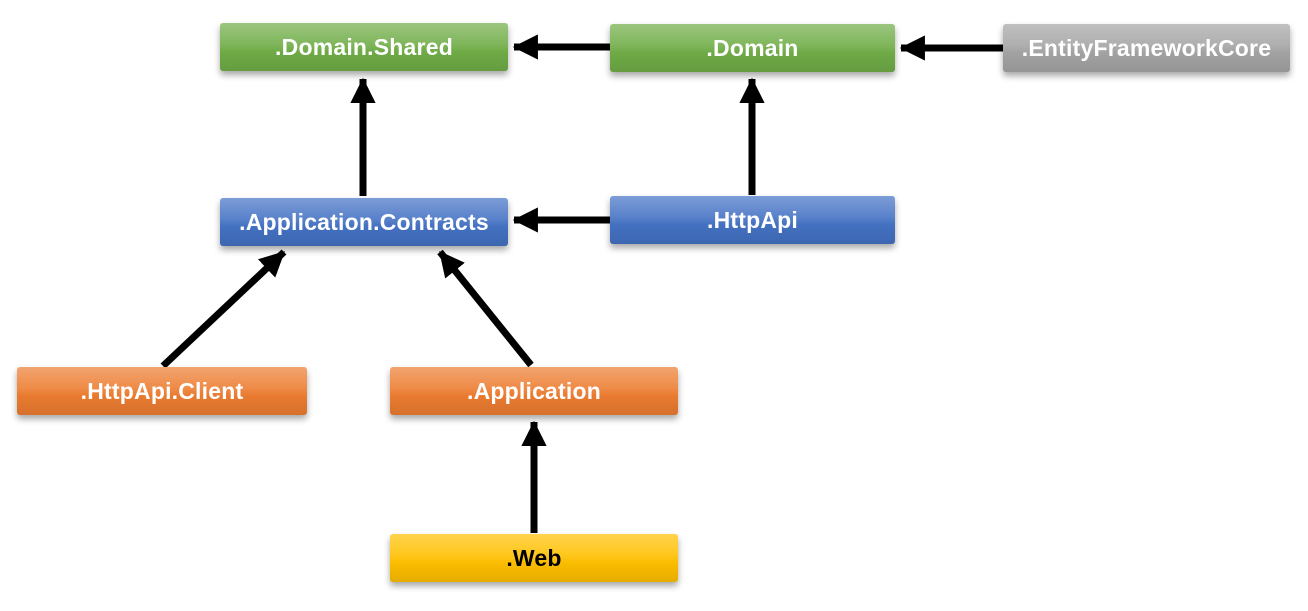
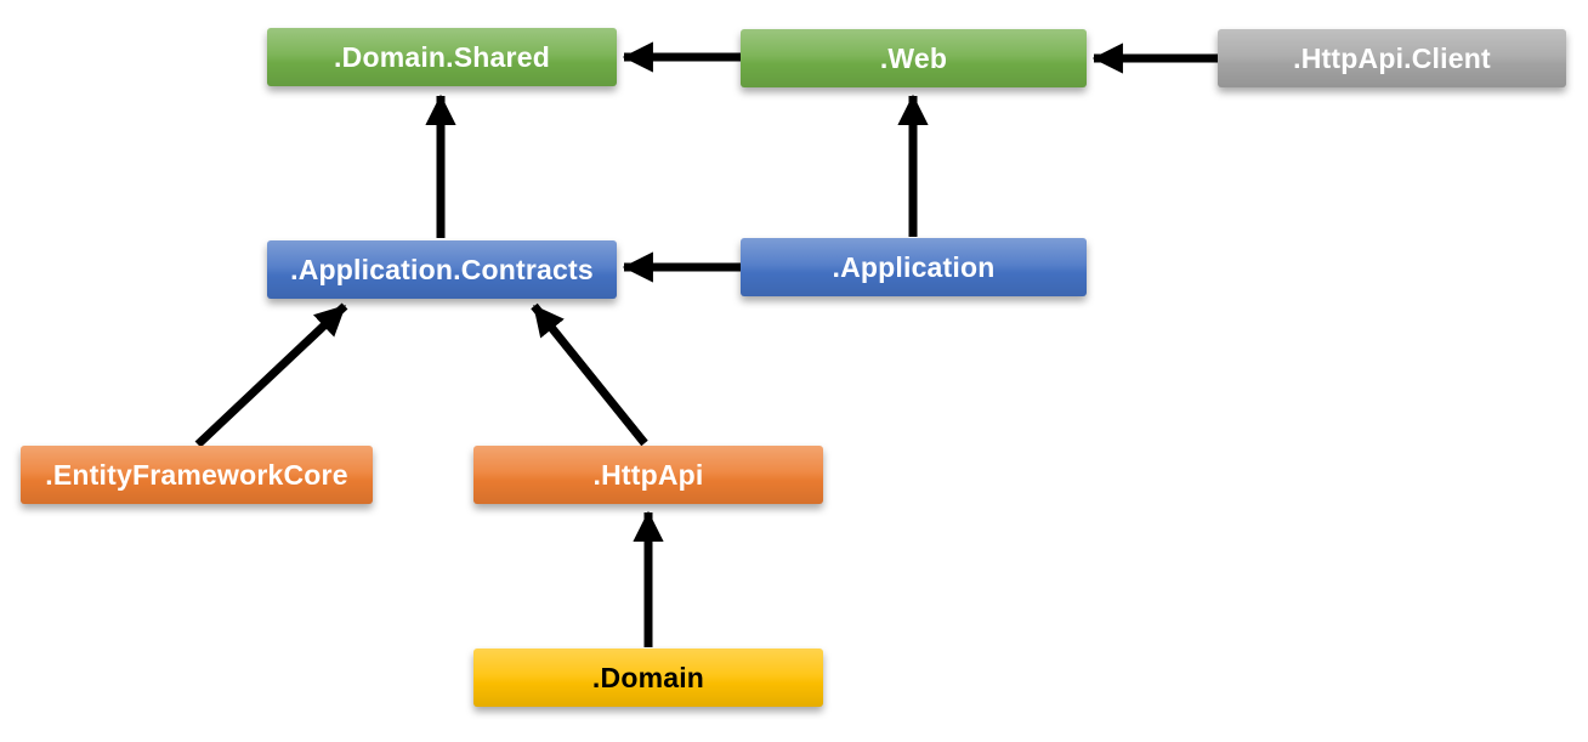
  .Domain.Shared
- .Domain
+ .Web
- .EntityFrameworkCore
+ .HttpApi.Client
  .Application.Contracts
- .HttpApi
+ .Application
- .HttpApi.Client
+ .EntityFrameworkCore
- .Application
+ .HttpApi
- .Web
+ .Domain
